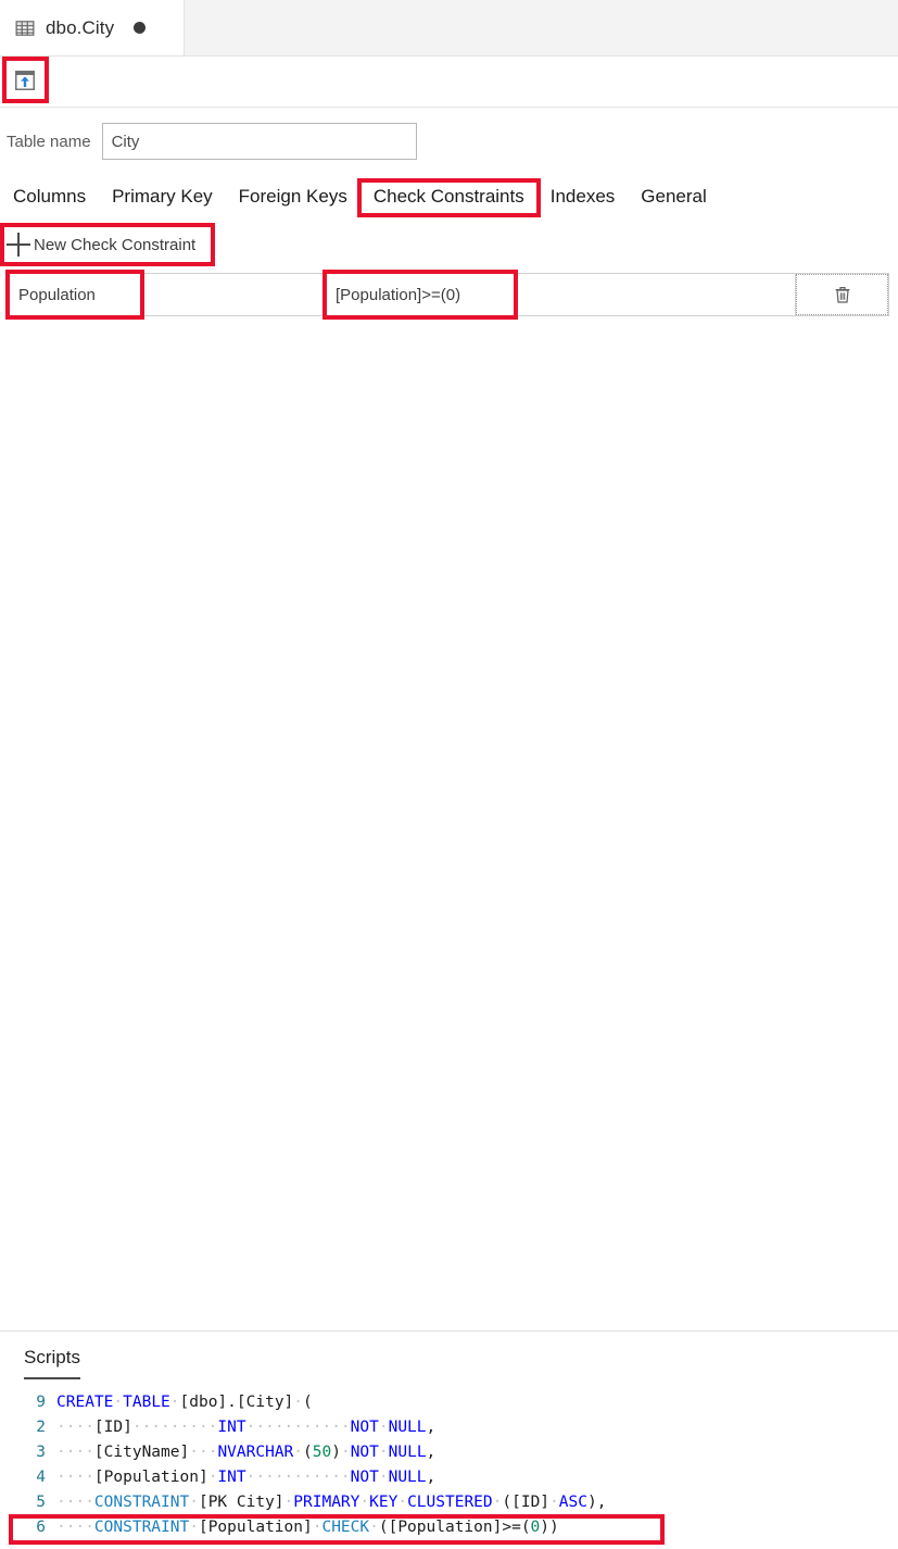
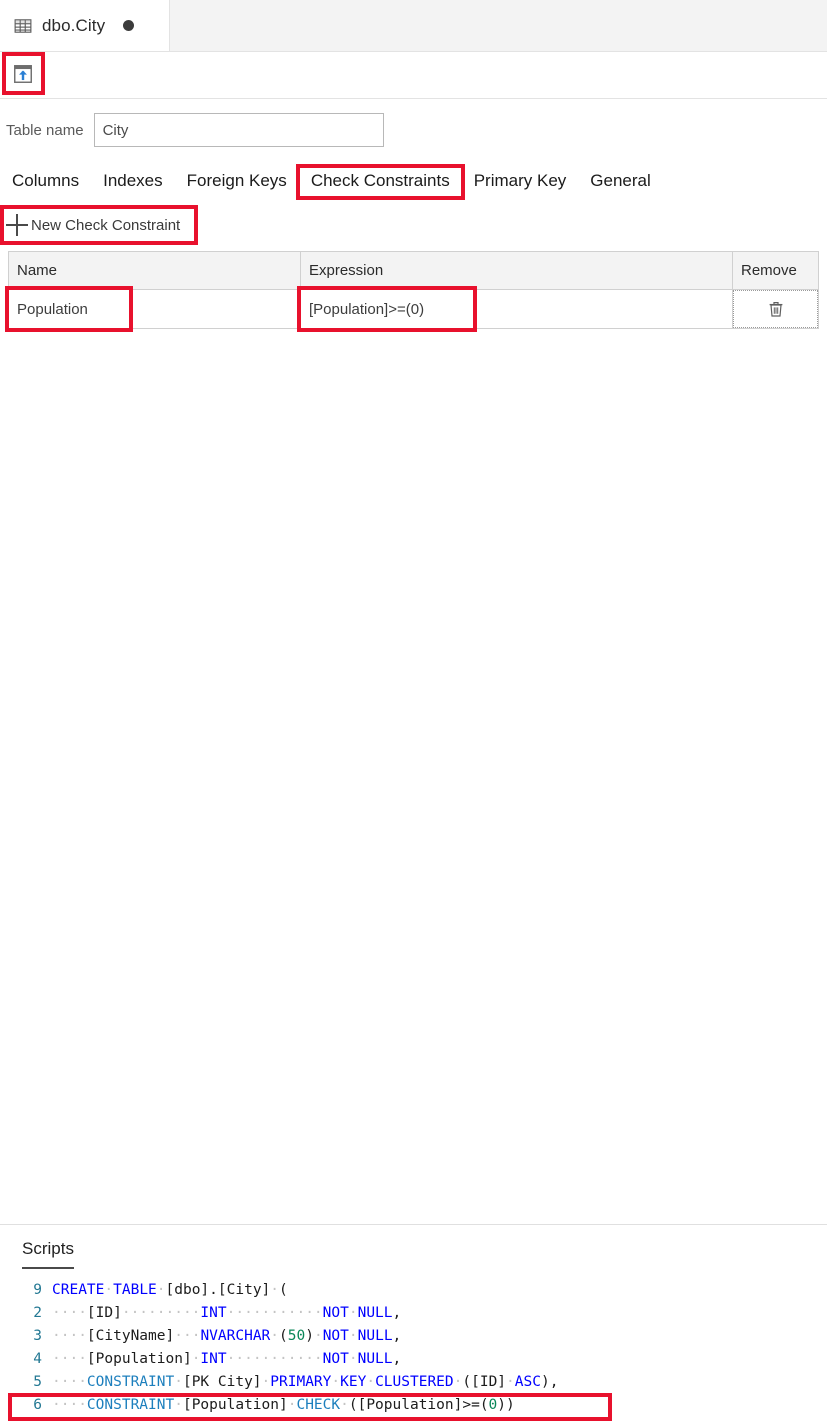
  dbo.City
  Table name
  City
  Columns
- Primary Key
+ Indexes
  Foreign Keys
  Check Constraints
- Indexes
+ Primary Key
  General
  New Check Constraint
+ Name
+ Expression
+ Remove
  Population
  [Population]>=(0)
  Scripts
  9
  CREATE·TABLE·[dbo].[City]·(
  2
  ····[ID]·········INT···········NOT·NULL,
  3
  ····[CityName]···NVARCHAR·(50)·NOT·NULL,
  4
  ····[Population]·INT···········NOT·NULL,
  5
  ····CONSTRAINT·[PK City]·PRIMARY·KEY·CLUSTERED·([ID]·ASC),
  6
  ····CONSTRAINT·[Population]·CHECK·([Population]>=(0))
